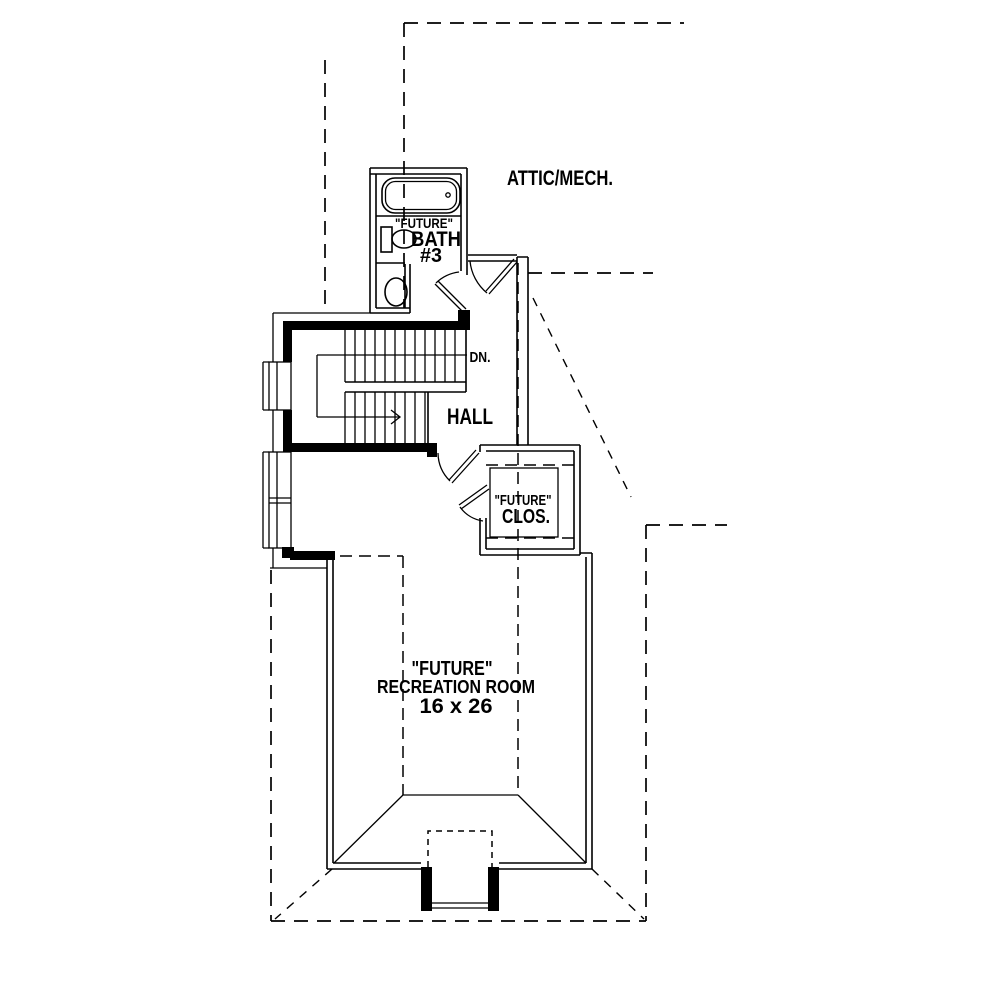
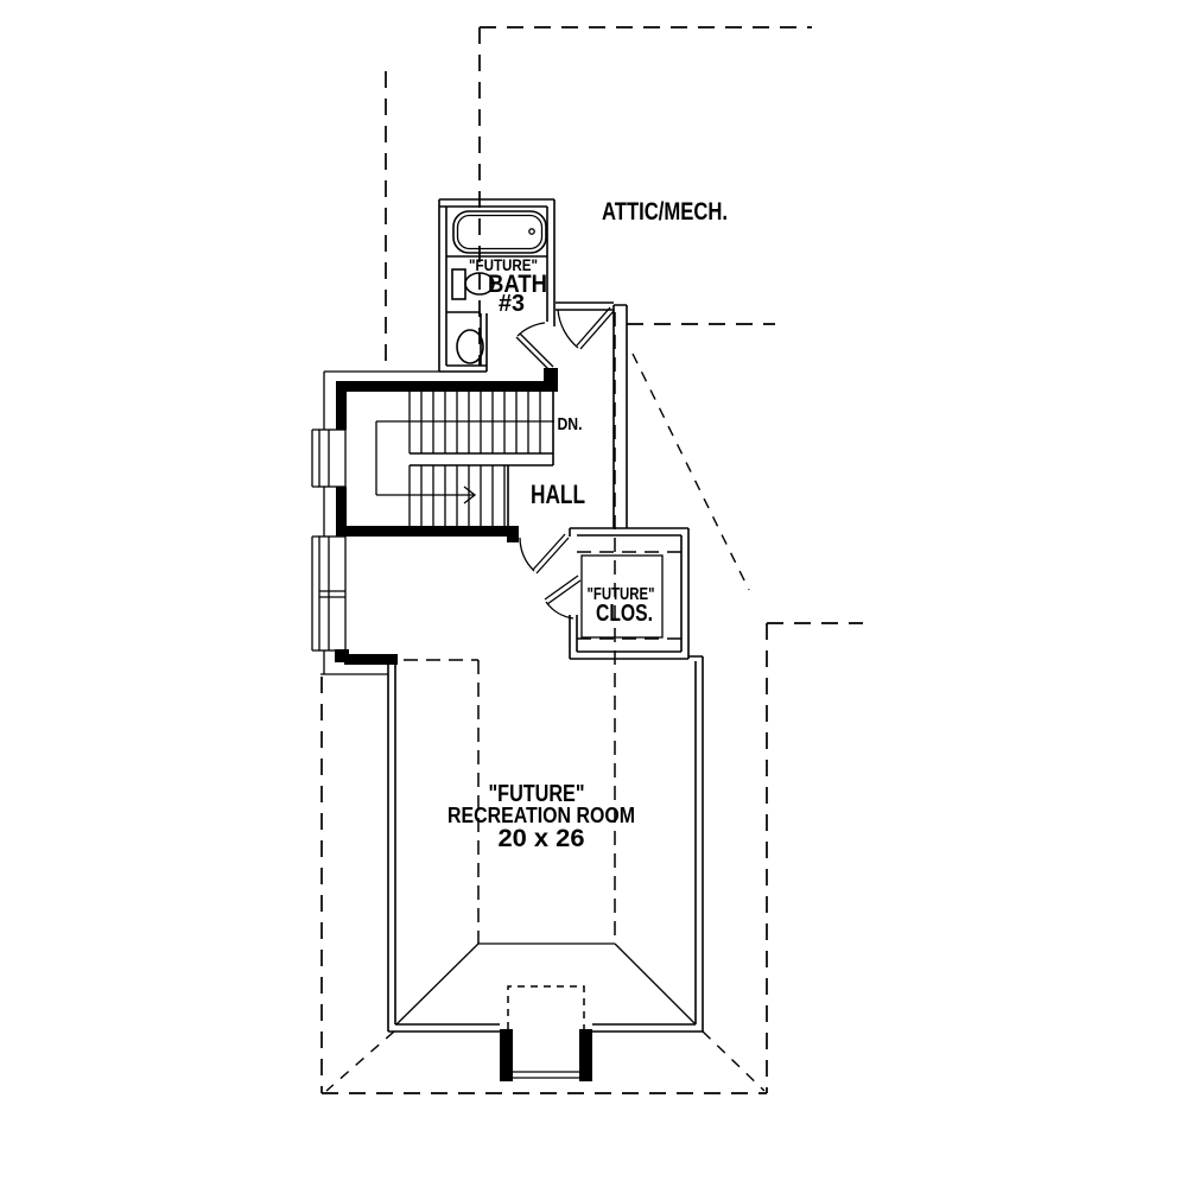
  ATTIC/MECH.
  "FUTURE"
  BATH
  #3
  DN.
  HALL
  "FUTURE"
  CLOS.
  "FUTURE"
  RECREATION ROOM
- 16 x 26
+ 20 x 26
